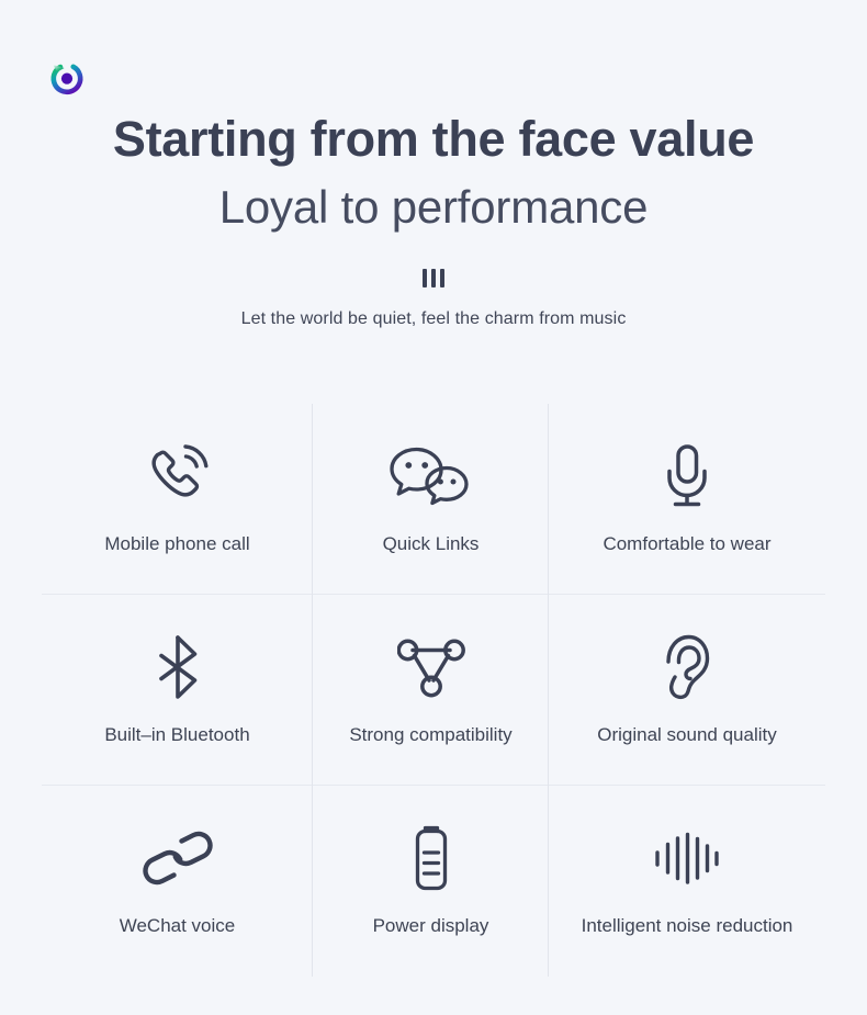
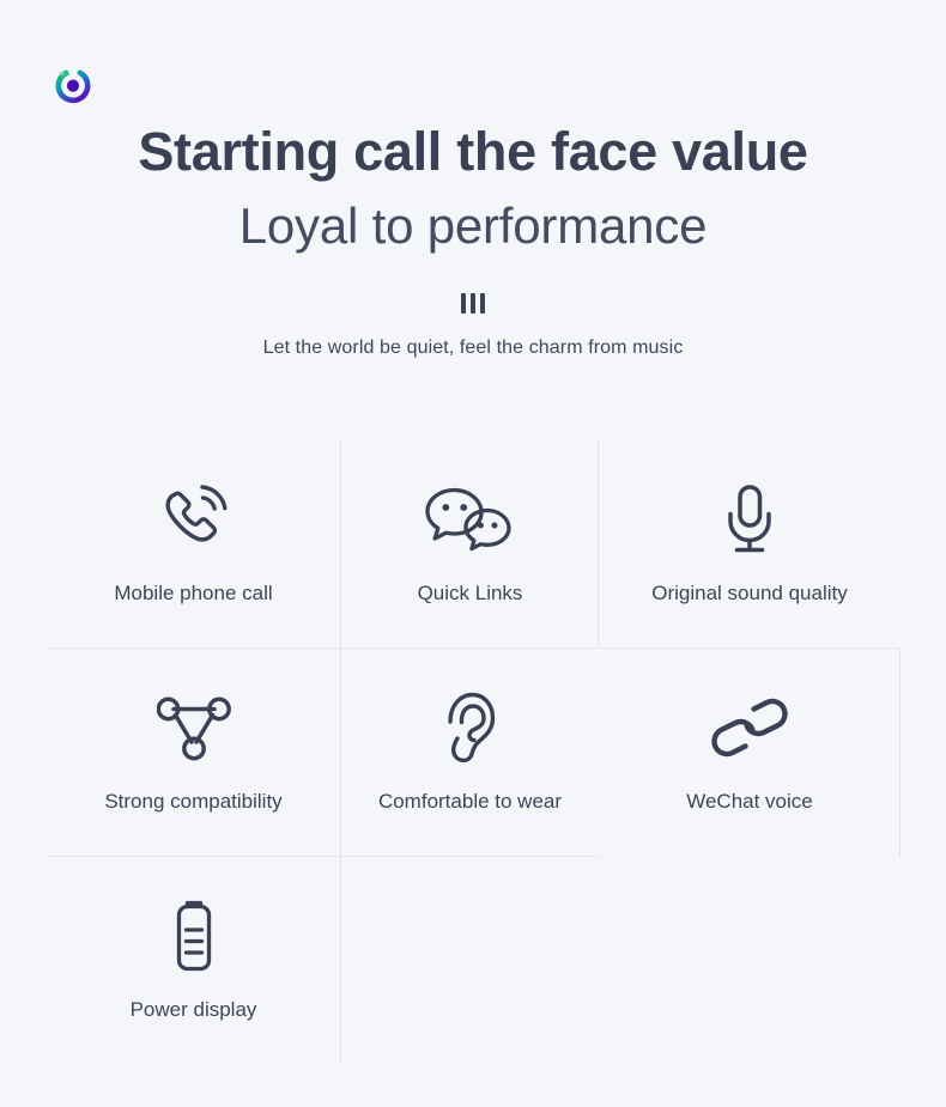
- Starting from the face value
+ Starting call the face value
  Loyal to performance
  Let the world be quiet, feel the charm from music
  Mobile phone call
  Quick Links
- Comfortable to wear
+ Original sound quality
- Built–in Bluetooth
  Strong compatibility
- Original sound quality
+ Comfortable to wear
  WeChat voice
  Power display
- Intelligent noise reduction
